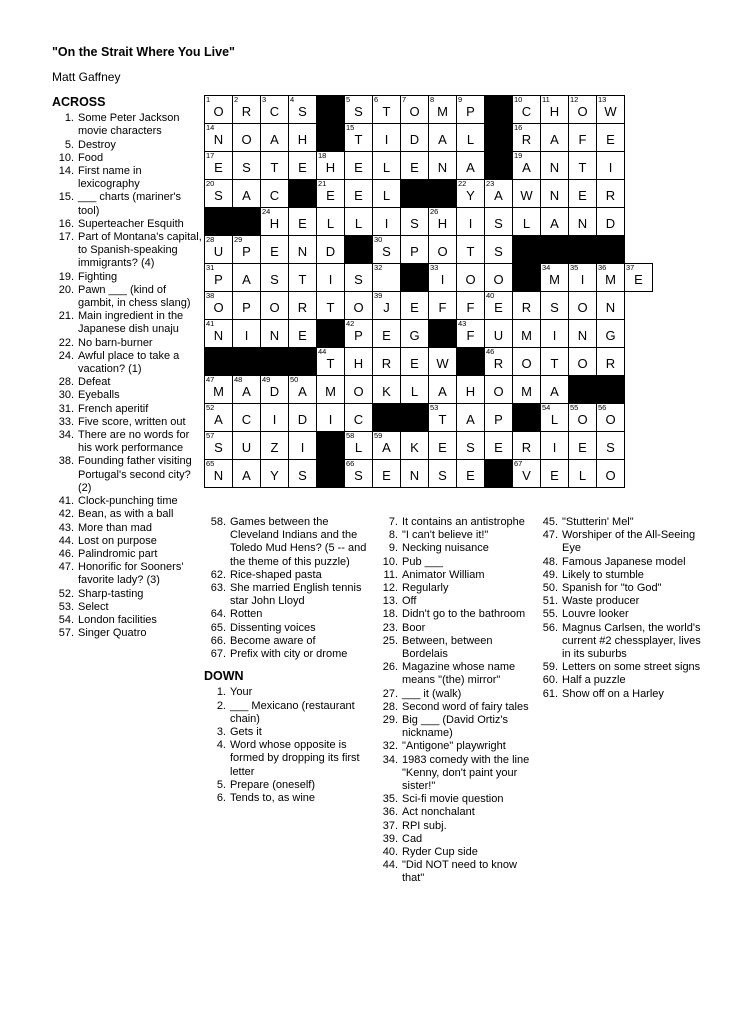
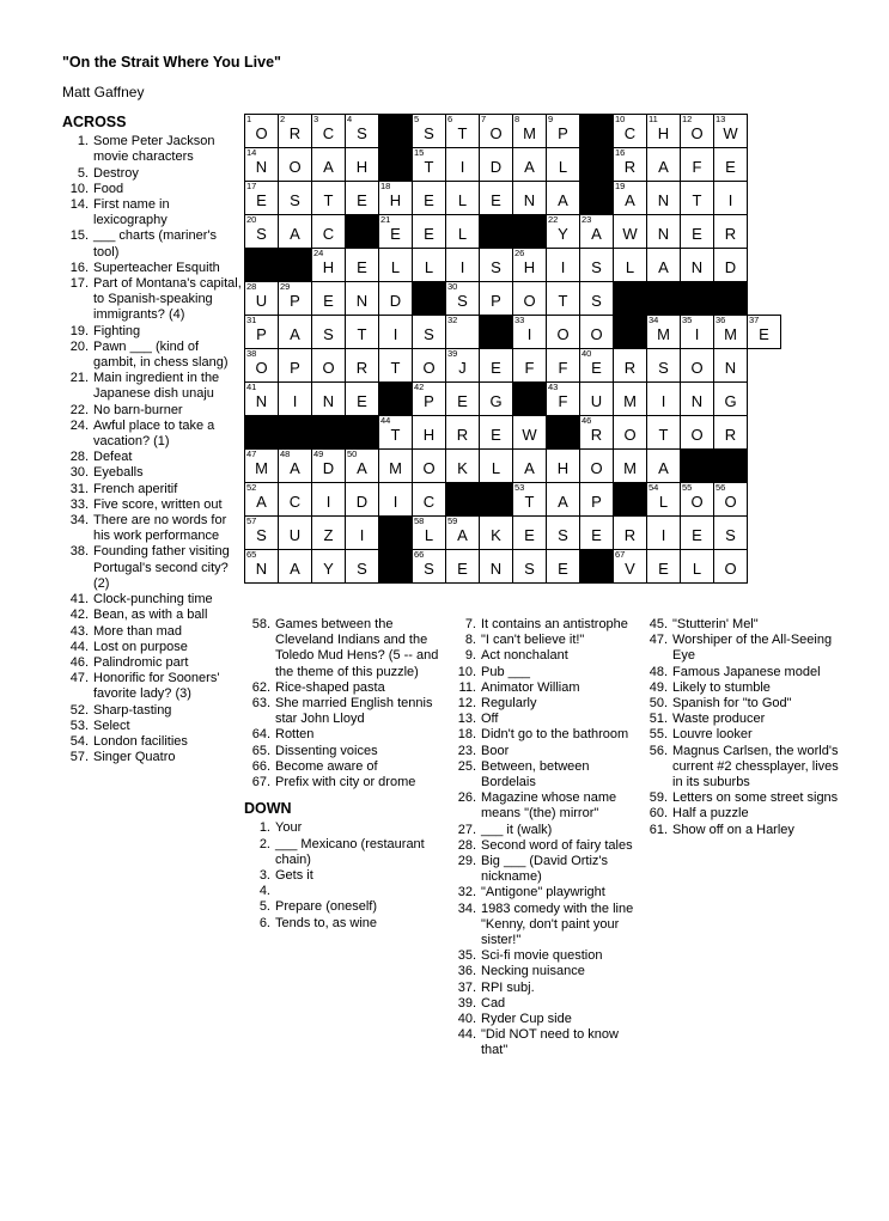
  "On the Strait Where You Live"
  Matt Gaffney
  1O	2R	3C	4S		5S	6T	7O	8M	9P		10C	11H	12O	13W
  14N	O	A	H		15T	I	D	A	L		16R	A	F	E
  17E	S	T	E	18H	E	L	E	N	A		19A	N	T	I
  20S	A	C		21E	E	L			22Y	23A	W	N	E	R
  		24H	E	L	L	I	S	26H	I	S	L	A	N	D
  28U	29P	E	N	D		30S	P	O	T	S
  31P	A	S	T	I	S	32		33I	O	O		34M	35I	36M	37E
  38O	P	O	R	T	O	39J	E	F	F	40E	R	S	O	N
  41N	I	N	E		42P	E	G		43F	U	M	I	N	G
  				44T	H	R	E	W		46R	O	T	O	R
  47M	48A	49D	50A	M	O	K	L	A	H	O	M	A
  52A	C	I	D	I	C			53T	A	P		54L	55O	56O
  57S	U	Z	I		58L	59A	K	E	S	E	R	I	E	S
  65N	A	Y	S		66S	E	N	S	E		67V	E	L	O
  ACROSS
  1.
  Some Peter Jackson movie characters
  5.
  Destroy
  10.
  Food
  14.
  First name in lexicography
  15.
  ___ charts (mariner's tool)
  16.
  Superteacher Esquith
  17.
  Part of Montana's capital, to Spanish-speaking immigrants? (4)
  19.
  Fighting
  20.
  Pawn ___ (kind of gambit, in chess slang)
  21.
  Main ingredient in the Japanese dish unaju
  22.
  No barn-burner
  24.
  Awful place to take a vacation? (1)
  28.
  Defeat
  30.
  Eyeballs
  31.
  French aperitif
  33.
  Five score, written out
  34.
  There are no words for his work performance
  38.
  Founding father visiting Portugal's second city? (2)
  41.
  Clock-punching time
  42.
  Bean, as with a ball
  43.
  More than mad
  44.
  Lost on purpose
  46.
  Palindromic part
  47.
  Honorific for Sooners' favorite lady? (3)
  52.
  Sharp-tasting
  53.
  Select
  54.
  London facilities
  57.
  Singer Quatro
  58.
  Games between the Cleveland Indians and the Toledo Mud Hens? (5 -- and the theme of this puzzle)
  62.
  Rice-shaped pasta
  63.
  She married English tennis star John Lloyd
  64.
  Rotten
  65.
  Dissenting voices
  66.
  Become aware of
  67.
  Prefix with city or drome
  DOWN
  1.
  Your
  2.
  ___ Mexicano (restaurant chain)
  3.
  Gets it
  4.
- Word whose opposite is formed by dropping its first letter
  5.
  Prepare (oneself)
  6.
  Tends to, as wine
  7.
  It contains an antistrophe
  8.
  "I can't believe it!"
  9.
- Necking nuisance
+ Act nonchalant
  10.
  Pub ___
  11.
  Animator William
  12.
  Regularly
  13.
  Off
  18.
  Didn't go to the bathroom
  23.
  Boor
  25.
  Between, between Bordelais
  26.
  Magazine whose name means "(the) mirror"
  27.
  ___ it (walk)
  28.
  Second word of fairy tales
  29.
  Big ___ (David Ortiz's nickname)
  32.
  "Antigone" playwright
  34.
  1983 comedy with the line "Kenny, don't paint your sister!"
  35.
  Sci-fi movie question
  36.
- Act nonchalant
+ Necking nuisance
  37.
  RPI subj.
  39.
  Cad
  40.
  Ryder Cup side
  44.
  "Did NOT need to know that"
  45.
  "Stutterin' Mel"
  47.
  Worshiper of the All-Seeing Eye
  48.
  Famous Japanese model
  49.
  Likely to stumble
  50.
  Spanish for "to God"
  51.
  Waste producer
  55.
  Louvre looker
  56.
  Magnus Carlsen, the world's current #2 chessplayer, lives in its suburbs
  59.
  Letters on some street signs
  60.
  Half a puzzle
  61.
  Show off on a Harley
